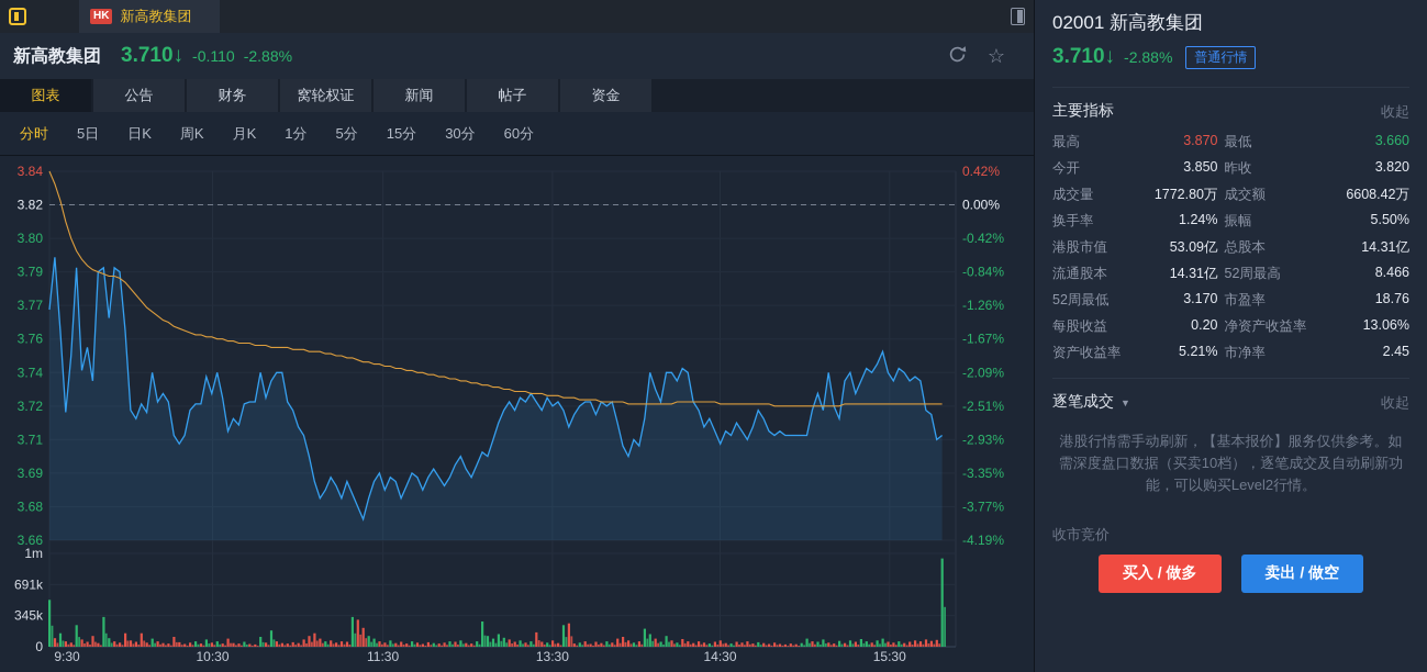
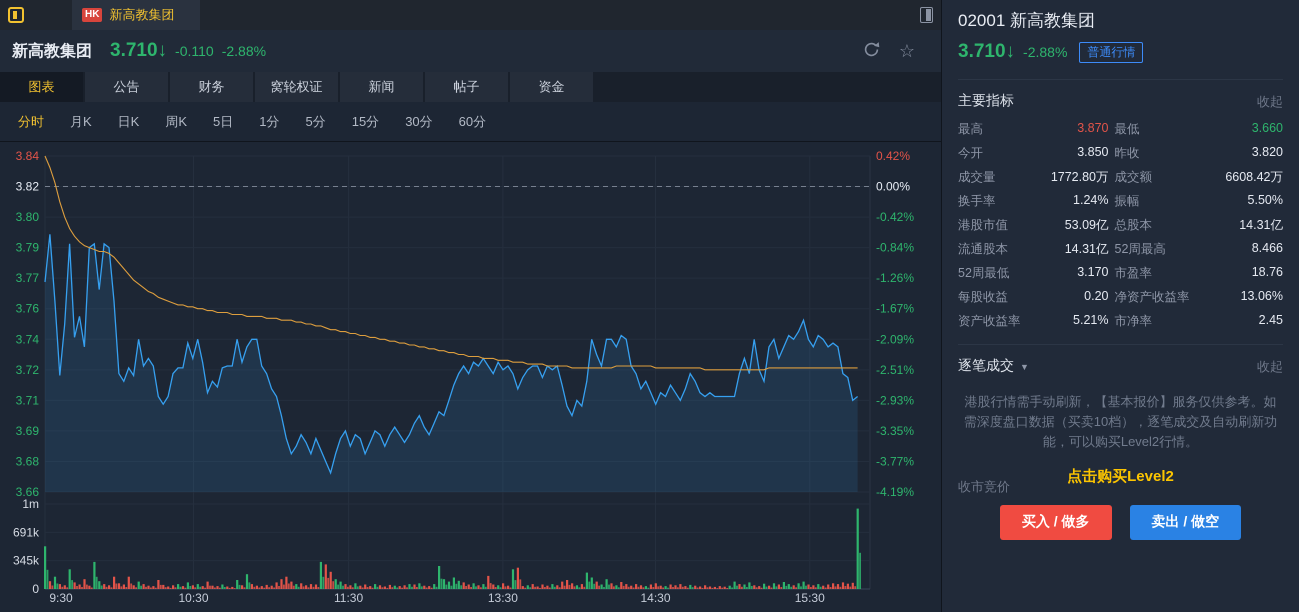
  HK
  新高教集团
  新高教集团
  3.710↓
  -0.110
  -2.88%
  ☆
  图表
  公告
  财务
  窝轮权证
  新闻
  帖子
  资金
  分时
- 5日
+ 月K
  日K
  周K
- 月K
+ 5日
  1分
  5分
  15分
  30分
  60分
  9:30
  10:30
  11:30
  13:30
  14:30
  15:30
  3.84
  0.42%
  3.82
  0.00%
  3.80
  -0.42%
  3.79
  -0.84%
  3.77
  -1.26%
  3.76
  -1.67%
  3.74
  -2.09%
  3.72
  -2.51%
  3.71
  -2.93%
  3.69
  -3.35%
  3.68
  -3.77%
  3.66
  -4.19%
  1m
  691k
  345k
  0
  02001 新高教集团
  3.710↓
  -2.88%
  普通行情
  主要指标
  收起
  最高
  3.870
  最低
  3.660
  今开
  3.850
  昨收
  3.820
  成交量
  1772.80万
  成交额
  6608.42万
  换手率
  1.24%
  振幅
  5.50%
  港股市值
  53.09亿
  总股本
  14.31亿
  流通股本
  14.31亿
  52周最高
  8.466
  52周最低
  3.170
  市盈率
  18.76
  每股收益
  0.20
  净资产收益率
  13.06%
  资产收益率
  5.21%
  市净率
  2.45
  逐笔成交
  ▼
  收起
  港股行情需手动刷新，【基本报价】服务仅供参考。如需深度盘口数据（买卖10档），逐笔成交及自动刷新功能，可以购买Level2行情。
+ 点击购买Level2
  收市竞价
  买入 / 做多
  卖出 / 做空
